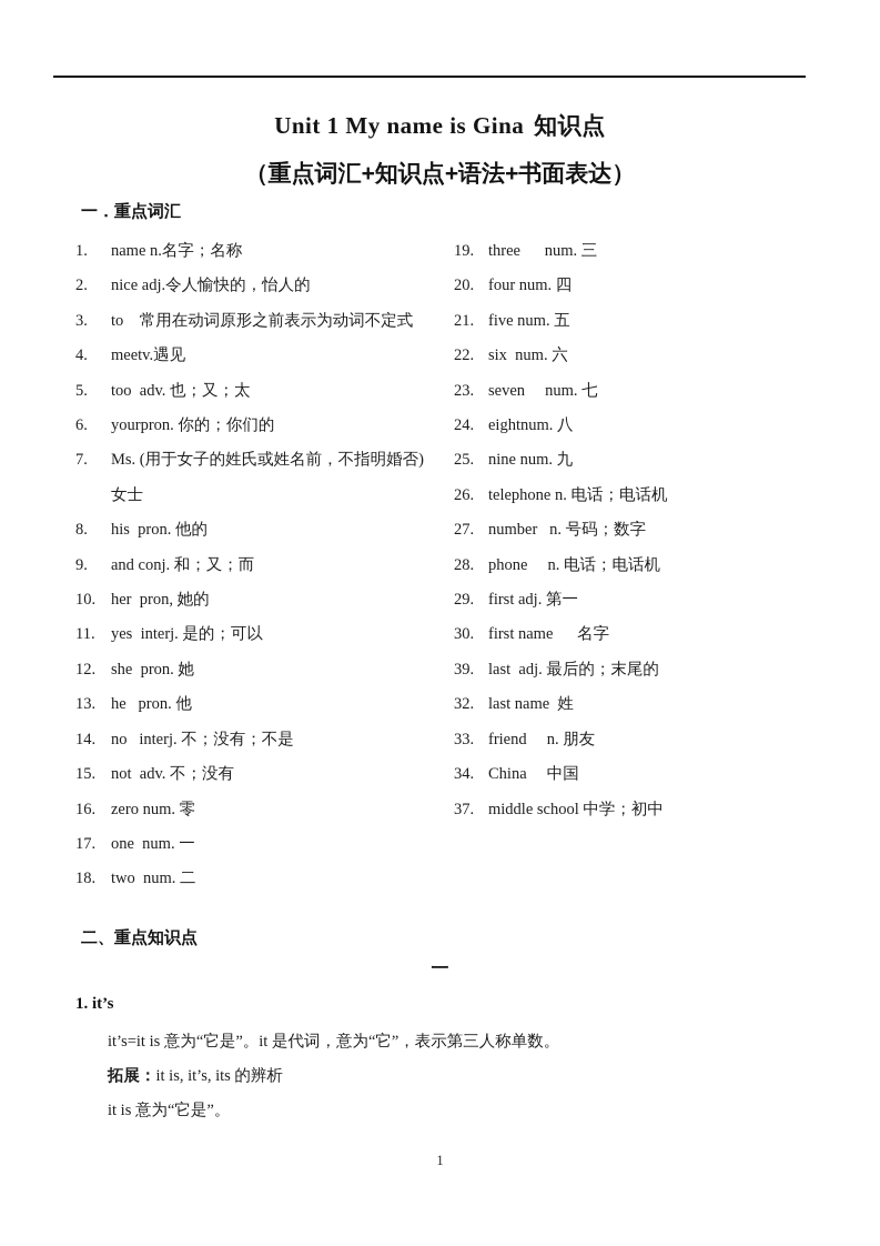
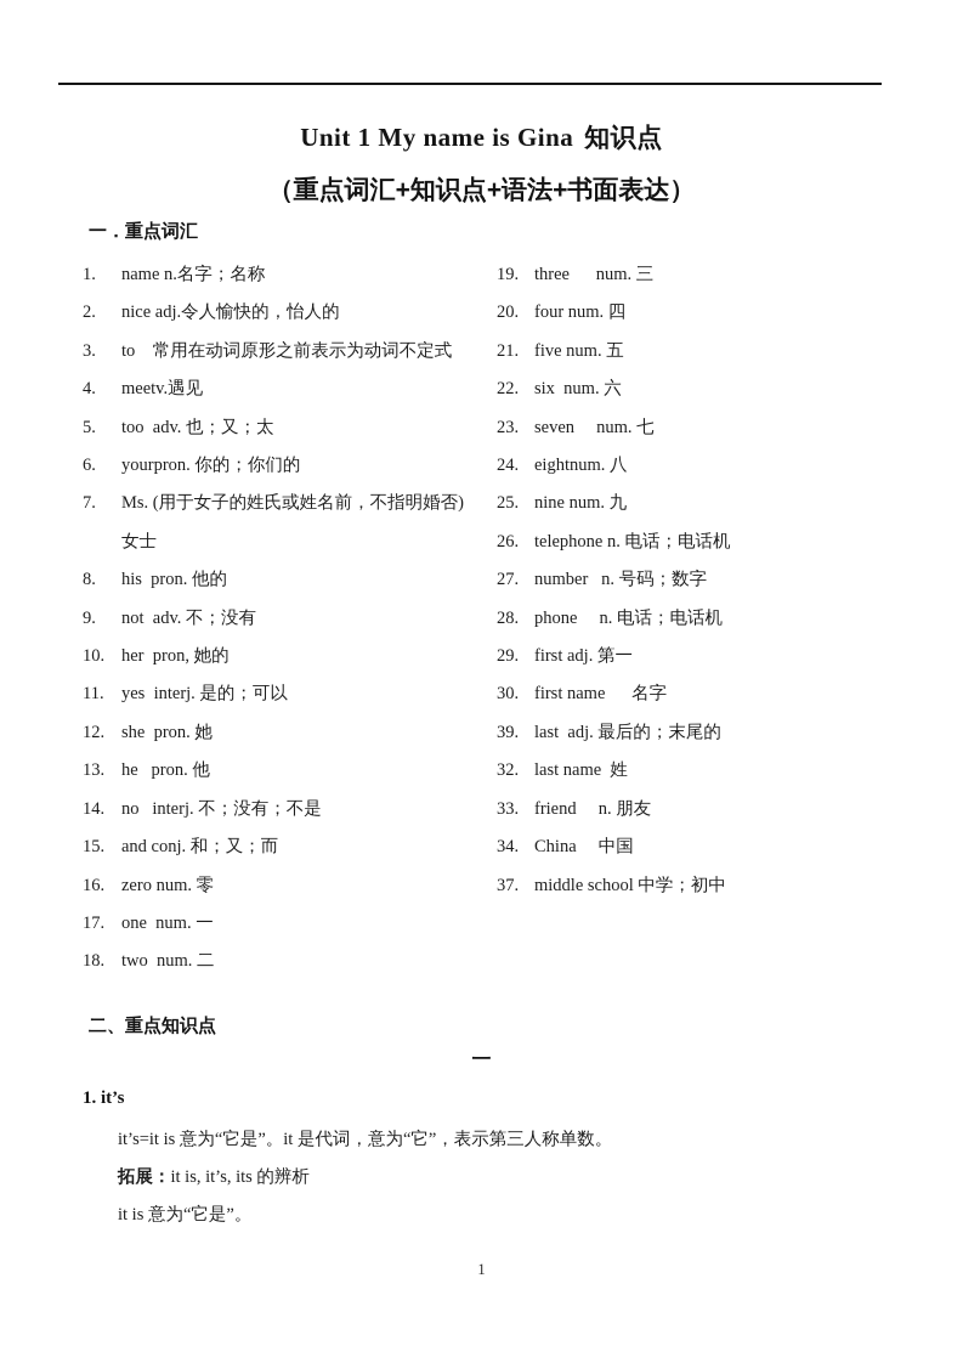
  Unit 1 My name is Gina 知识点
  （重点词汇+知识点+语法+书面表达）
  一．重点词汇
  1.
  name n.名字；名称
  2.
  nice adj.令人愉快的，怡人的
  3.
  to 常用在动词原形之前表示为动词不定式
  4.
  meetv.遇见
  5.
  too adv. 也；又；太
  6.
  yourpron. 你的；你们的
  7.
  Ms. (用于女子的姓氏或姓名前，不指明婚否)
  女士
  8.
  his pron. 他的
  9.
- and conj. 和；又；而
+ not adv. 不；没有
  10.
  her pron, 她的
  11.
  yes interj. 是的；可以
  12.
  she pron. 她
  13.
  he pron. 他
  14.
  no interj. 不；没有；不是
  15.
- not adv. 不；没有
+ and conj. 和；又；而
  16.
  zero num. 零
  17.
  one num. 一
  18.
  two num. 二
  19.
  three num. 三
  20.
  four num. 四
  21.
  five num. 五
  22.
  six num. 六
  23.
  seven num. 七
  24.
  eightnum. 八
  25.
  nine num. 九
  26.
  telephone n. 电话；电话机
  27.
  number n. 号码；数字
  28.
  phone n. 电话；电话机
  29.
  first adj. 第一
  30.
  first name 名字
  39.
  last adj. 最后的；末尾的
  32.
  last name 姓
  33.
  friend n. 朋友
  34.
  China 中国
  37.
  middle school 中学；初中
  二、重点知识点
  一
  1. it’s
  it’s=it is 意为“它是”。it 是代词，意为“它”，表示第三人称单数。
  拓展：it is, it’s, its 的辨析
  it is 意为“它是”。
  1
